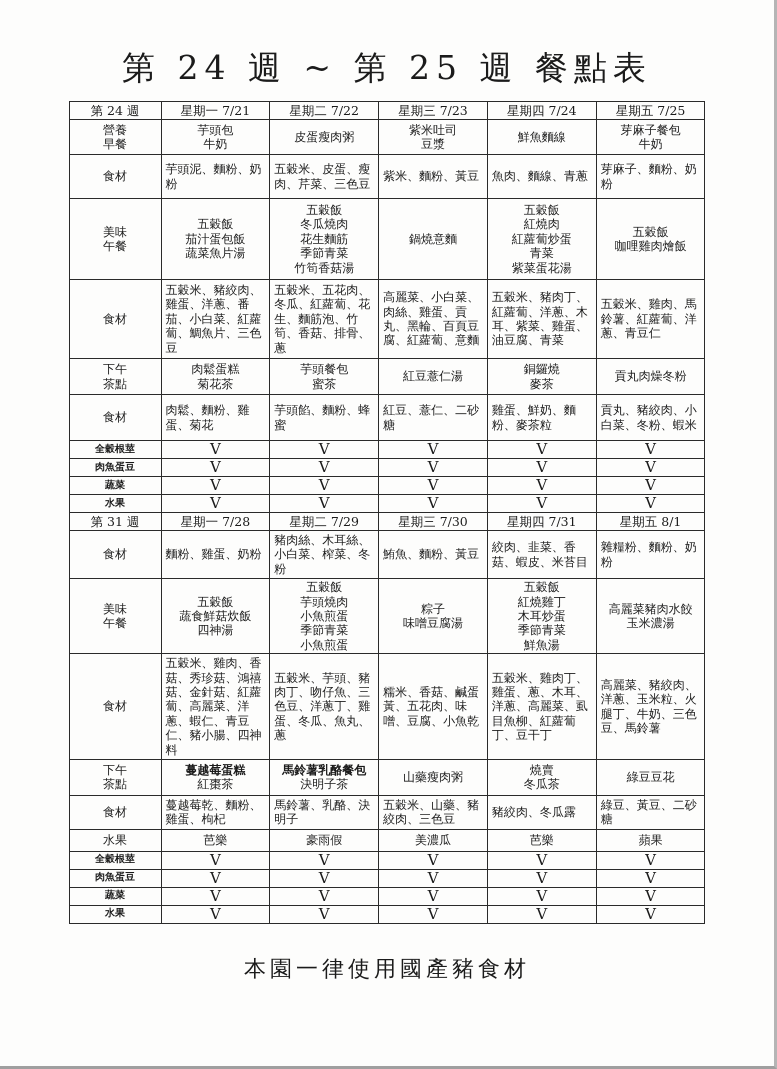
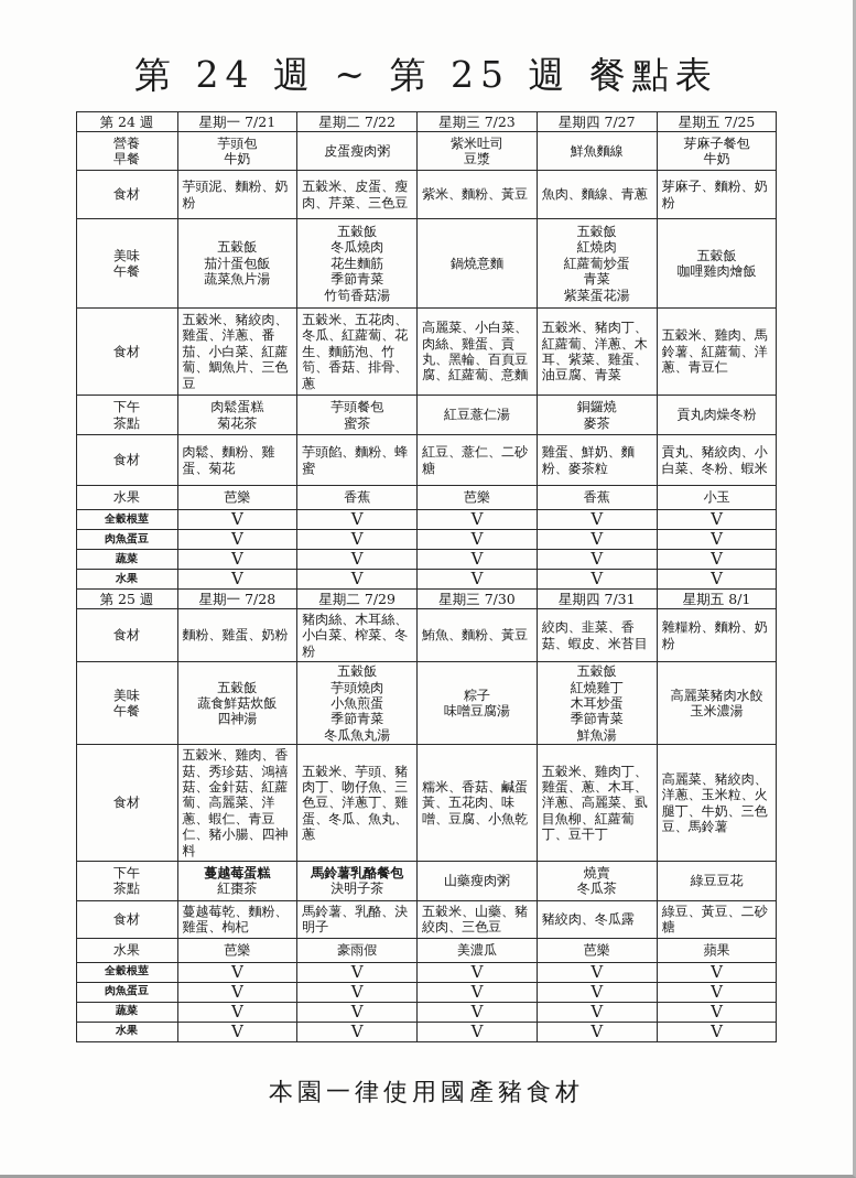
  第 24 週 ~ 第 25 週 餐點表
- 第 24 週	星期一 7/21	星期二 7/22	星期三 7/23	星期四 7/24	星期五 7/25
+ 第 24 週	星期一 7/21	星期二 7/22	星期三 7/23	星期四 7/27	星期五 7/25
  營養 早餐	芋頭包 牛奶	皮蛋瘦肉粥	紫米吐司 豆漿	鮮魚麵線	芽麻子餐包 牛奶
  食材	芋頭泥、麵粉、奶粉	五穀米、皮蛋、瘦肉、芹菜、三色豆	紫米、麵粉、黃豆	魚肉、麵線、青蔥	芽麻子、麵粉、奶粉
  美味 午餐	五穀飯 茄汁蛋包飯 蔬菜魚片湯	五穀飯 冬瓜燒肉 花生麵筋 季節青菜 竹筍香菇湯	鍋燒意麵	五穀飯 紅燒肉 紅蘿蔔炒蛋 青菜 紫菜蛋花湯	五穀飯 咖哩雞肉燴飯
  食材	五穀米、豬絞肉、雞蛋、洋蔥、番茄、小白菜、紅蘿蔔、鯛魚片、三色豆	五穀米、五花肉、冬瓜、紅蘿蔔、花生、麵筋泡、竹筍、香菇、排骨、蔥	高麗菜、小白菜、肉絲、雞蛋、貢丸、黑輪、百頁豆腐、紅蘿蔔、意麵	五穀米、豬肉丁、紅蘿蔔、洋蔥、木耳、紫菜、雞蛋、油豆腐、青菜	五穀米、雞肉、馬鈴薯、紅蘿蔔、洋蔥、青豆仁
  下午 茶點	肉鬆蛋糕 菊花茶	芋頭餐包 蜜茶	紅豆薏仁湯	銅鑼燒 麥茶	貢丸肉燥冬粉
  食材	肉鬆、麵粉、雞蛋、菊花	芋頭餡、麵粉、蜂蜜	紅豆、薏仁、二砂糖	雞蛋、鮮奶、麵粉、麥茶粒	貢丸、豬絞肉、小白菜、冬粉、蝦米
+ 水果	芭樂	香蕉	芭樂	香蕉	小玉
  全穀根莖	V	V	V	V	V
  肉魚蛋豆	V	V	V	V	V
  蔬菜	V	V	V	V	V
  水果	V	V	V	V	V
- 第 31 週	星期一 7/28	星期二 7/29	星期三 7/30	星期四 7/31	星期五 8/1
+ 第 25 週	星期一 7/28	星期二 7/29	星期三 7/30	星期四 7/31	星期五 8/1
  食材	麵粉、雞蛋、奶粉	豬肉絲、木耳絲、小白菜、榨菜、冬粉	鮪魚、麵粉、黃豆	絞肉、韭菜、香菇、蝦皮、米苔目	雜糧粉、麵粉、奶粉
- 美味 午餐	五穀飯 蔬食鮮菇炊飯 四神湯	五穀飯 芋頭燒肉 小魚煎蛋 季節青菜 小魚煎蛋	粽子 味噌豆腐湯	五穀飯 紅燒雞丁 木耳炒蛋 季節青菜 鮮魚湯	高麗菜豬肉水餃 玉米濃湯
+ 美味 午餐	五穀飯 蔬食鮮菇炊飯 四神湯	五穀飯 芋頭燒肉 小魚煎蛋 季節青菜 冬瓜魚丸湯	粽子 味噌豆腐湯	五穀飯 紅燒雞丁 木耳炒蛋 季節青菜 鮮魚湯	高麗菜豬肉水餃 玉米濃湯
  食材	五穀米、雞肉、香菇、秀珍菇、鴻禧菇、金針菇、紅蘿蔔、高麗菜、洋蔥、蝦仁、青豆仁、豬小腸、四神料	五穀米、芋頭、豬肉丁、吻仔魚、三色豆、洋蔥丁、雞蛋、冬瓜、魚丸、蔥	糯米、香菇、鹹蛋黃、五花肉、味噌、豆腐、小魚乾	五穀米、雞肉丁、雞蛋、蔥、木耳、洋蔥、高麗菜、虱目魚柳、紅蘿蔔丁、豆干丁	高麗菜、豬絞肉、洋蔥、玉米粒、火腿丁、牛奶、三色豆、馬鈴薯
  下午 茶點	蔓越莓蛋糕紅棗茶	馬鈴薯乳酪餐包決明子茶	山藥瘦肉粥	燒賣 冬瓜茶	綠豆豆花
  食材	蔓越莓乾、麵粉、雞蛋、枸杞	馬鈴薯、乳酪、決明子	五穀米、山藥、豬絞肉、三色豆	豬絞肉、冬瓜露	綠豆、黃豆、二砂糖
  水果	芭樂	豪雨假	美濃瓜	芭樂	蘋果
  全穀根莖	V	V	V	V	V
  肉魚蛋豆	V	V	V	V	V
  蔬菜	V	V	V	V	V
  水果	V	V	V	V	V
  本園一律使用國產豬食材
